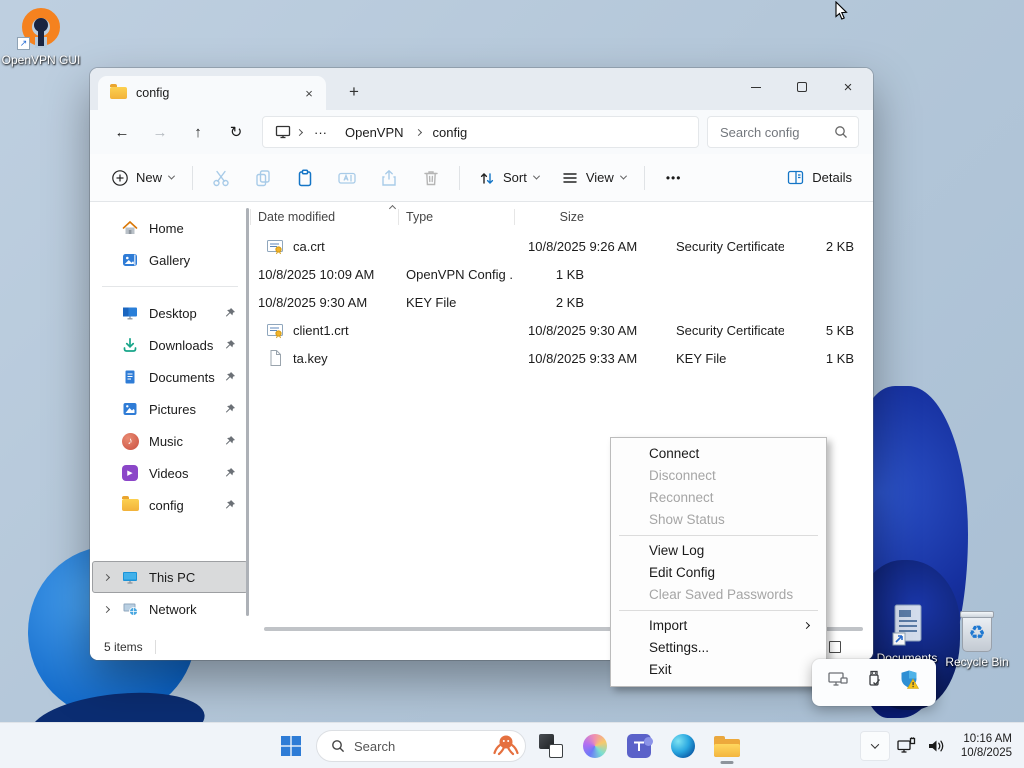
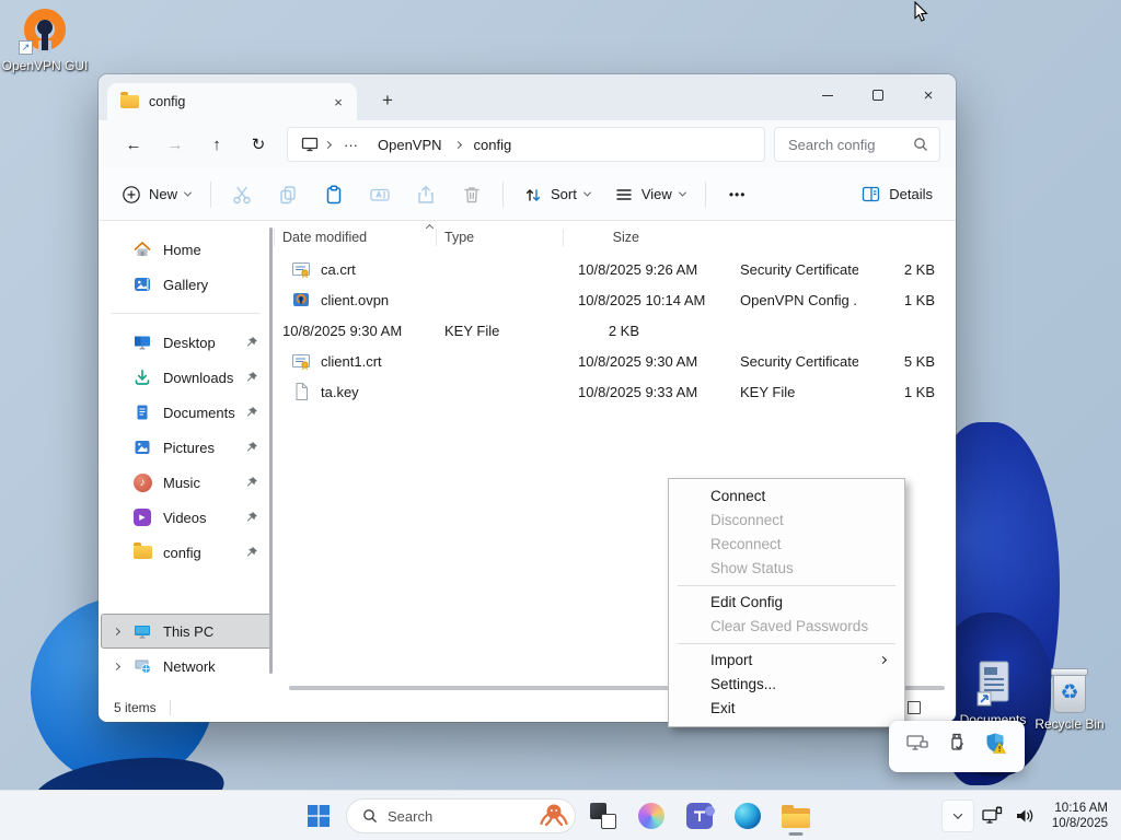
  ↗
  OpenVPN GUI
  Documents
  ♻
  Recycle Bin
  config
  ×
  +
  ×
  ←
  →
  ↑
  ↻
  ···
  OpenVPN
  config
  Search config
  New
  Sort
  View
  •••
  Details
  Home
  Gallery
  Desktop
  Downloads
  Documents
  Pictures
  ♪
  Music
  Videos
  config
  This PC
  Network
  Date modified
  Type
  Size
  ca.crt
  10/8/2025 9:26 AM
  Security Certificate
  2 KB
+ client.ovpn
- 10/8/2025 10:09 AM
+ 10/8/2025 10:14 AM
  OpenVPN Config .
  1 KB
  10/8/2025 9:30 AM
  KEY File
  2 KB
  client1.crt
  10/8/2025 9:30 AM
  Security Certificate
  5 KB
  ta.key
  10/8/2025 9:33 AM
  KEY File
  1 KB
  5 items
  Connect
  Disconnect
  Reconnect
  Show Status
- View Log
  Edit Config
  Clear Saved Passwords
  Import
  Settings...
  Exit
  Search
  10:16 AM
  10/8/2025
